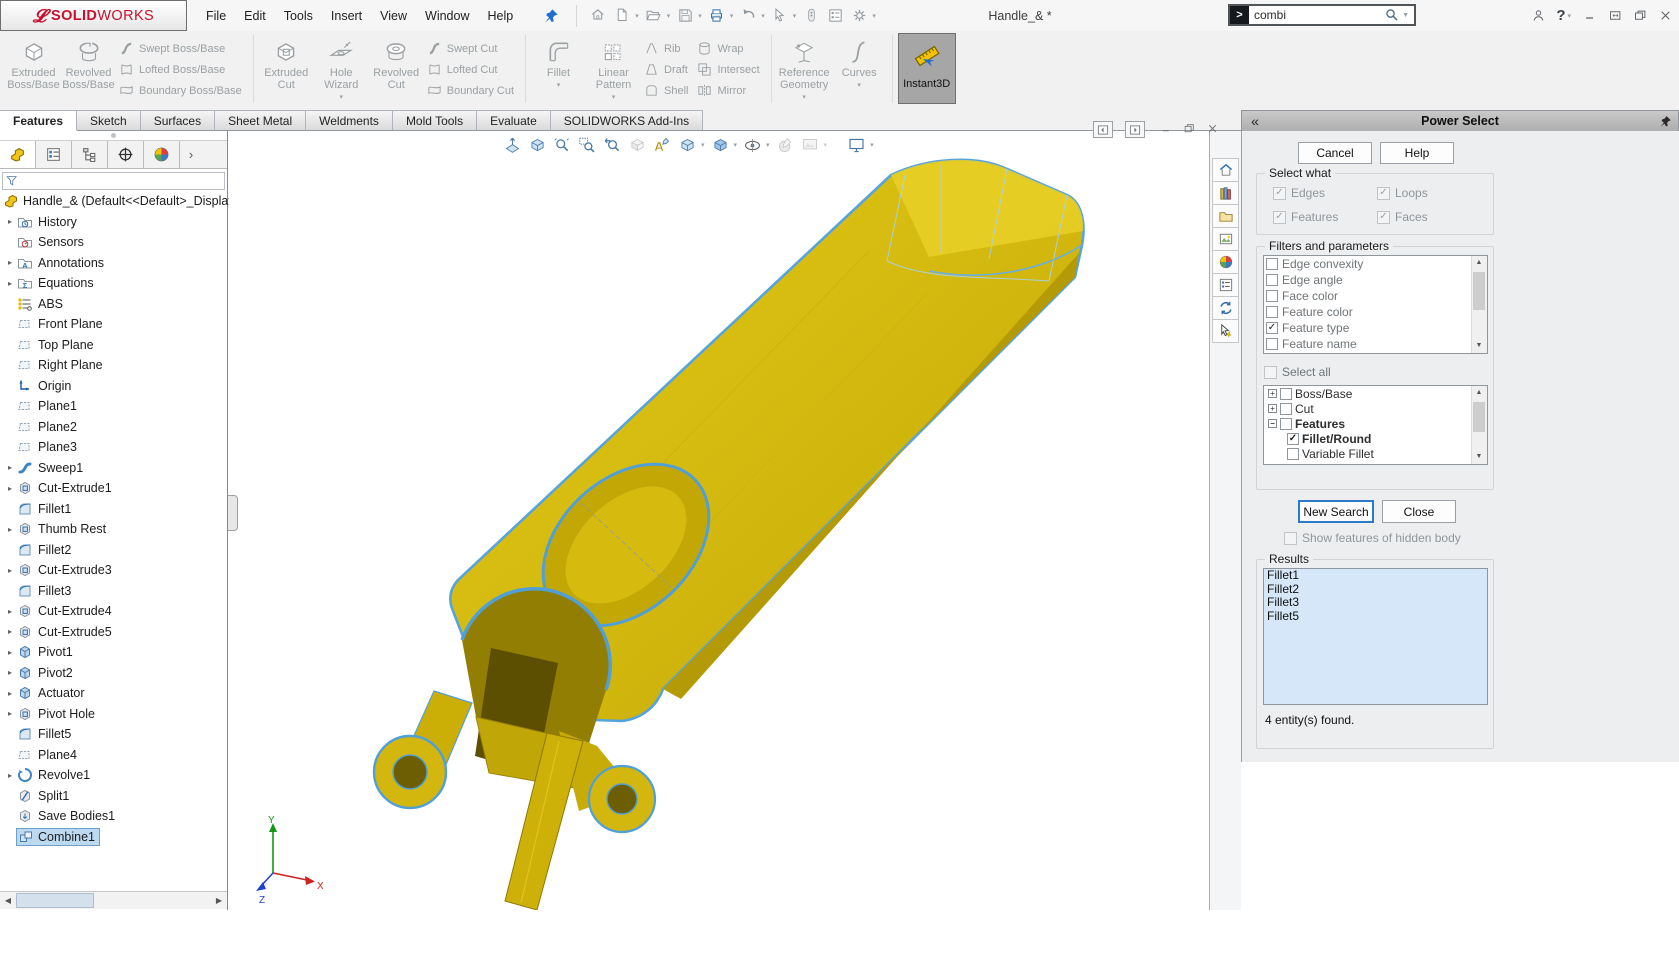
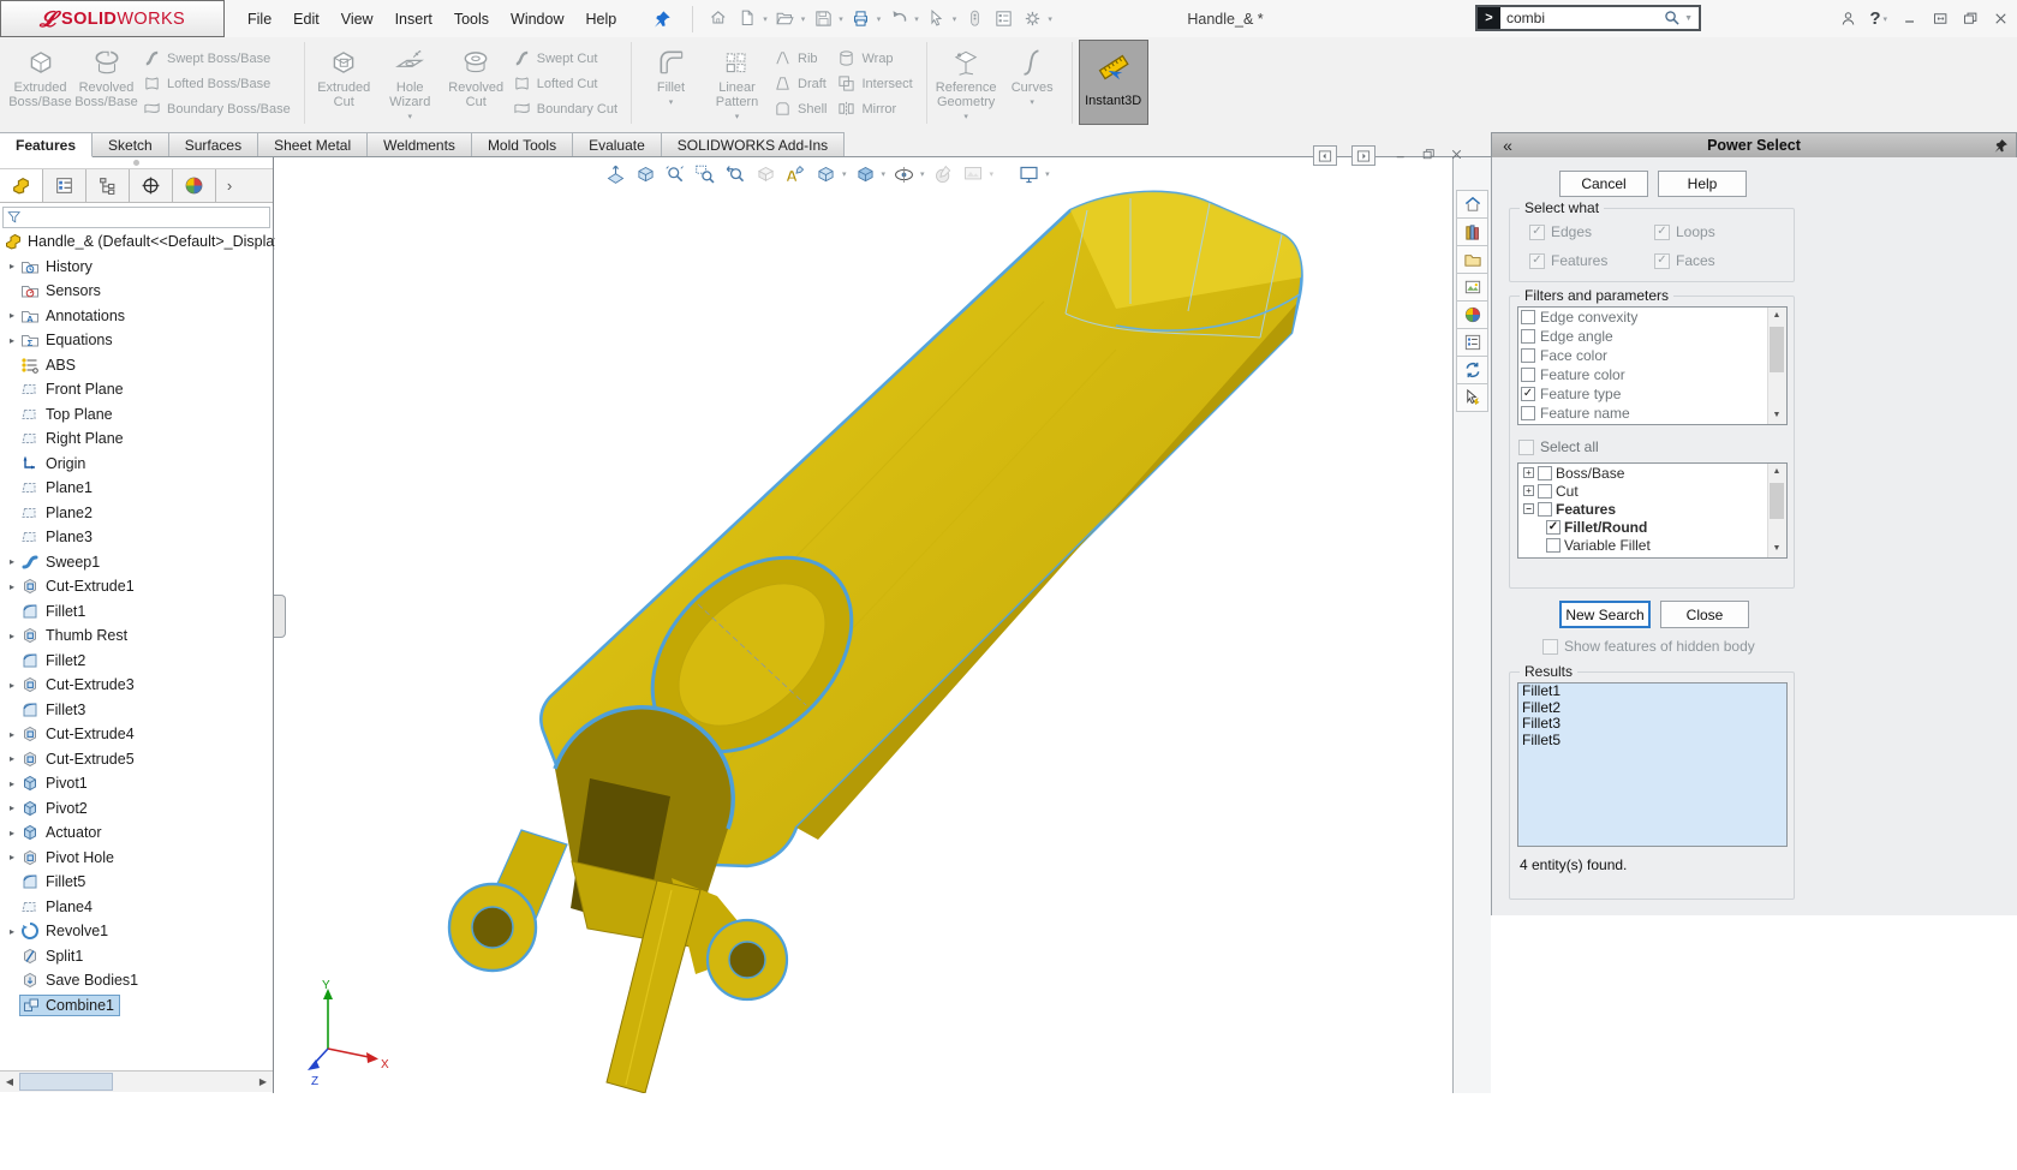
  𝓛
  SOLIDWORKS
  File
  Edit
- Tools
+ View
  Insert
- View
+ Tools
  Window
  Help
  Handle_& *
  >
  combi
  ?
  Extruded
  Boss/Base
  Revolved
  Boss/Base
  Swept Boss/Base
  Lofted Boss/Base
  Boundary Boss/Base
  Extruded
  Cut
  Hole
  Wizard
  Revolved
  Cut
  Swept Cut
  Lofted Cut
  Boundary Cut
  Fillet
  Linear
  Pattern
  Rib
  Draft
  Shell
  Wrap
  Intersect
  Mirror
  Reference
  Geometry
  Curves
  Instant3D
  Features
  Sketch
  Surfaces
  Sheet Metal
  Weldments
  Mold Tools
  Evaluate
  SOLIDWORKS Add-Ins
  ›
  Handle_& (Default<<Default>_Displa
  ▸
  History
  Sensors
  ▸
  A
  Annotations
  ▸
  Σ
  Equations
  ABS
  Front Plane
  Top Plane
  Right Plane
  Origin
  Plane1
  Plane2
  Plane3
  ▸
  Sweep1
  ▸
  Cut-Extrude1
  Fillet1
  ▸
  Thumb Rest
  Fillet2
  ▸
  Cut-Extrude3
  Fillet3
  ▸
  Cut-Extrude4
  ▸
  Cut-Extrude5
  ▸
  Pivot1
  ▸
  Pivot2
  ▸
  Actuator
  ▸
  Pivot Hole
  Fillet5
  Plane4
  ▸
  Revolve1
  Split1
  Save Bodies1
  Combine1
  ◀
  ▶
  Y
  X
  Z
  «
  Power Select
  Cancel
  Help
  Select what
  ✓
  Edges
  ✓
  Loops
  ✓
  Features
  ✓
  Faces
  Filters and parameters
  Edge convexity
  Edge angle
  Face color
  Feature color
  ✓
  Feature type
  Feature name
  Select all
  +
  Boss/Base
  +
  Cut
  −
  Features
  ✓
  Fillet/Round
  Variable Fillet
  New Search
  Close
  Show features of hidden body
  Results
  Fillet1
  Fillet2
  Fillet3
  Fillet5
  4 entity(s) found.
